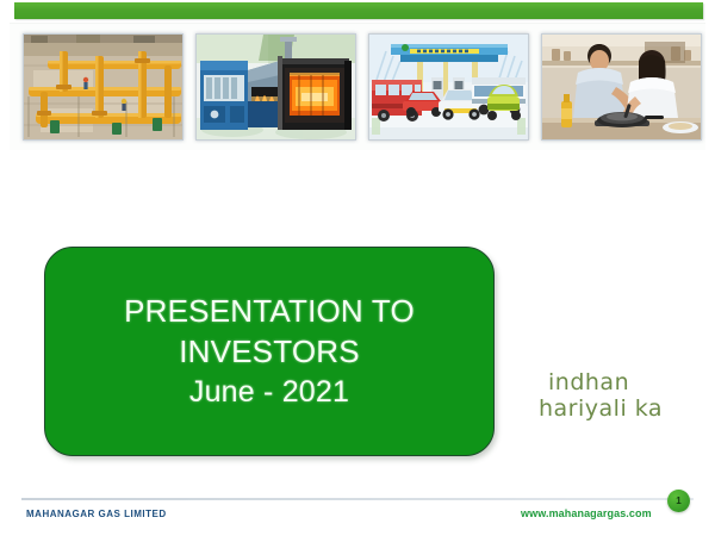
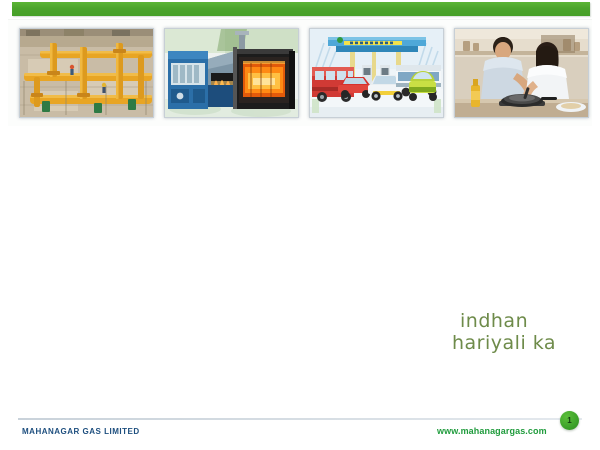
- PRESENTATION TO
- INVESTORS
- June - 2021
  indhan
  hariyali ka
  MAHANAGAR GAS LIMITED
  www.mahanagargas.com
  1
